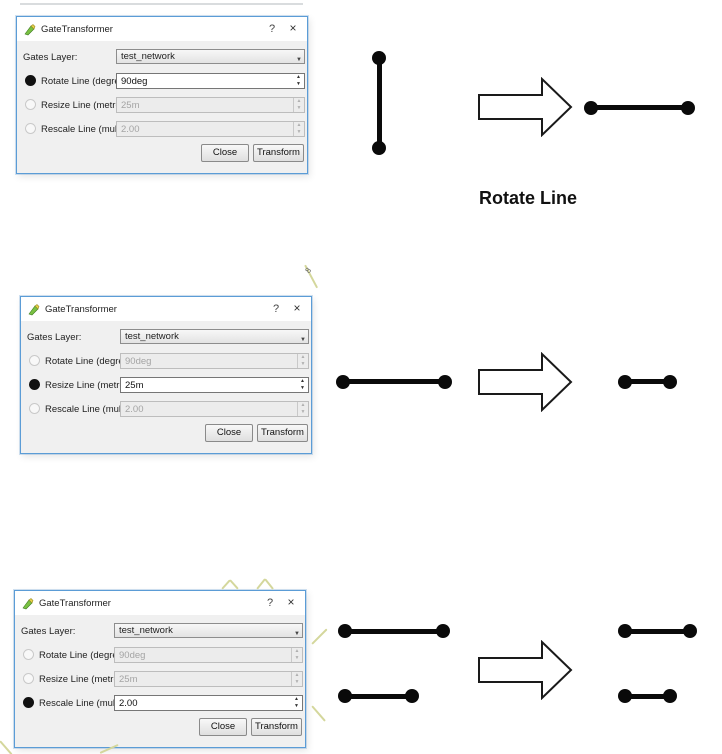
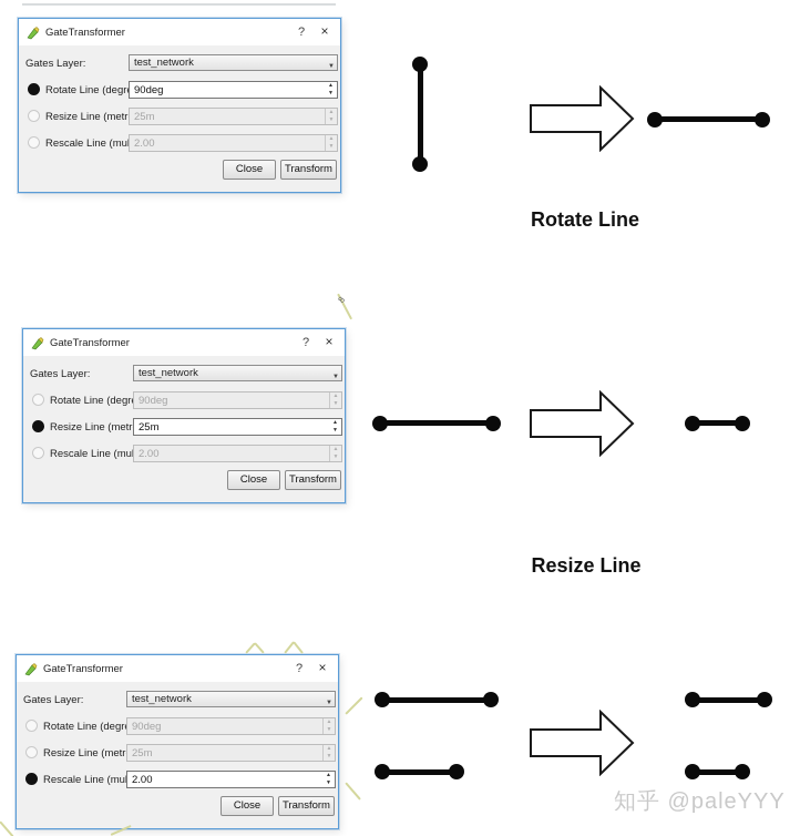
  GateTransformer
  ?
  ×
  Gates Layer:
  test_network
  Rotate Line (degr
  90deg
  Resize Line (metr
  25m
  2.00
  Close
  Transform
  GateTransformer
  ?
  ×
  Gates Layer:
  test_network
  Rotate Line (degr
  90deg
  Resize Line (metr
  25m
  2.00
  Close
  Transform
  GateTransformer
  ?
  ×
  Gates Layer:
  test_network
  Rotate Line (degr
  90deg
  Resize Line (metr
  25m
  2.00
  Close
  Transform
  Rotate Line
+ Resize Line
+ 知乎 @paleYYY
